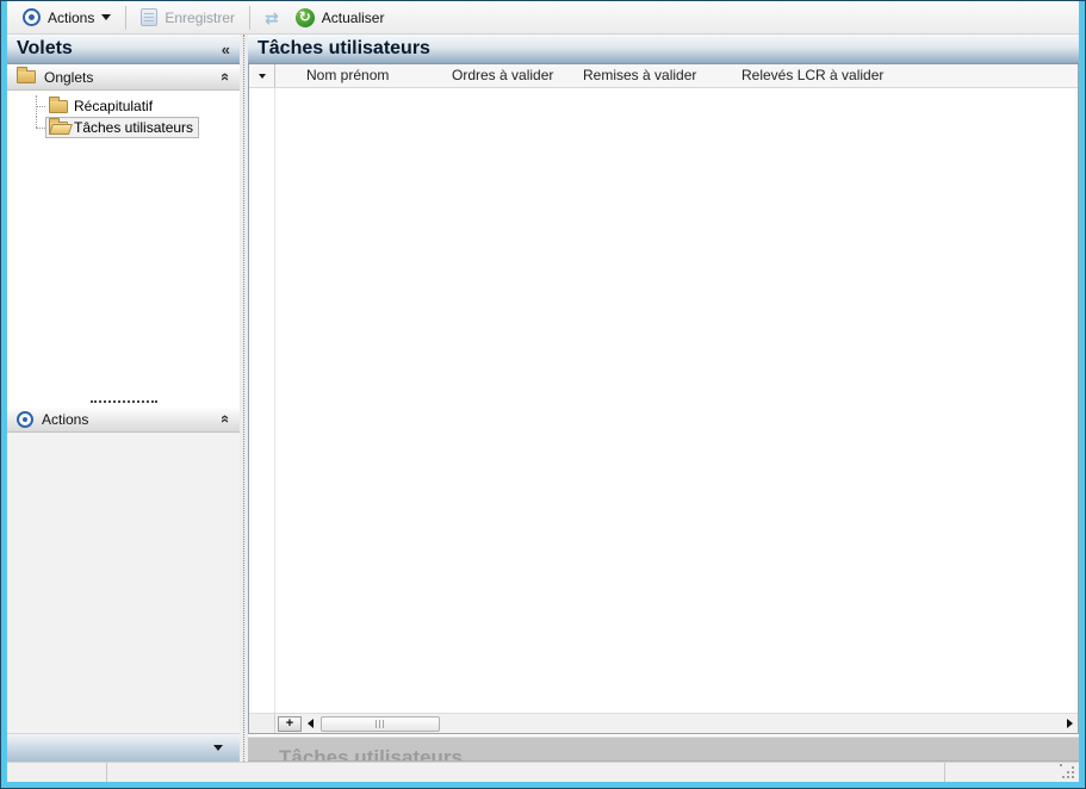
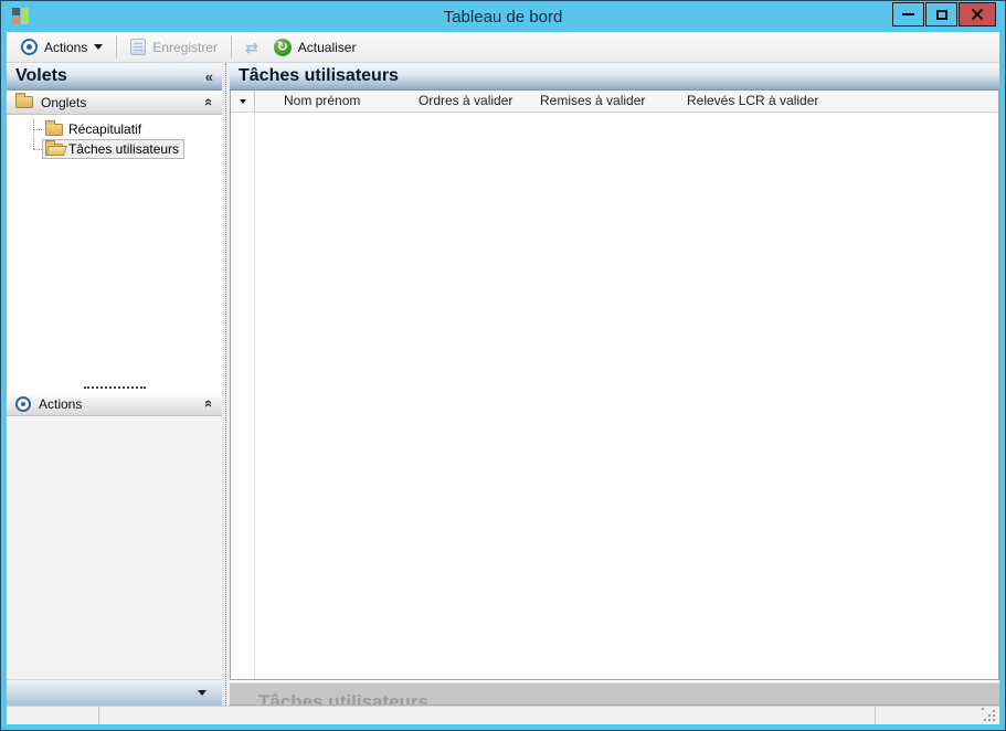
+ Tableau de bord
  Actions
  Enregistrer
  ⇄
  ↻
  Actualiser
  Volets
  «
  Onglets
  Récapitulatif
  Tâches utilisateurs
  Actions
  Tâches utilisateurs
  Nom prénom
  Ordres à valider
  Remises à valider
  Relevés LCR à valider
- +
  Tâches utilisateurs
